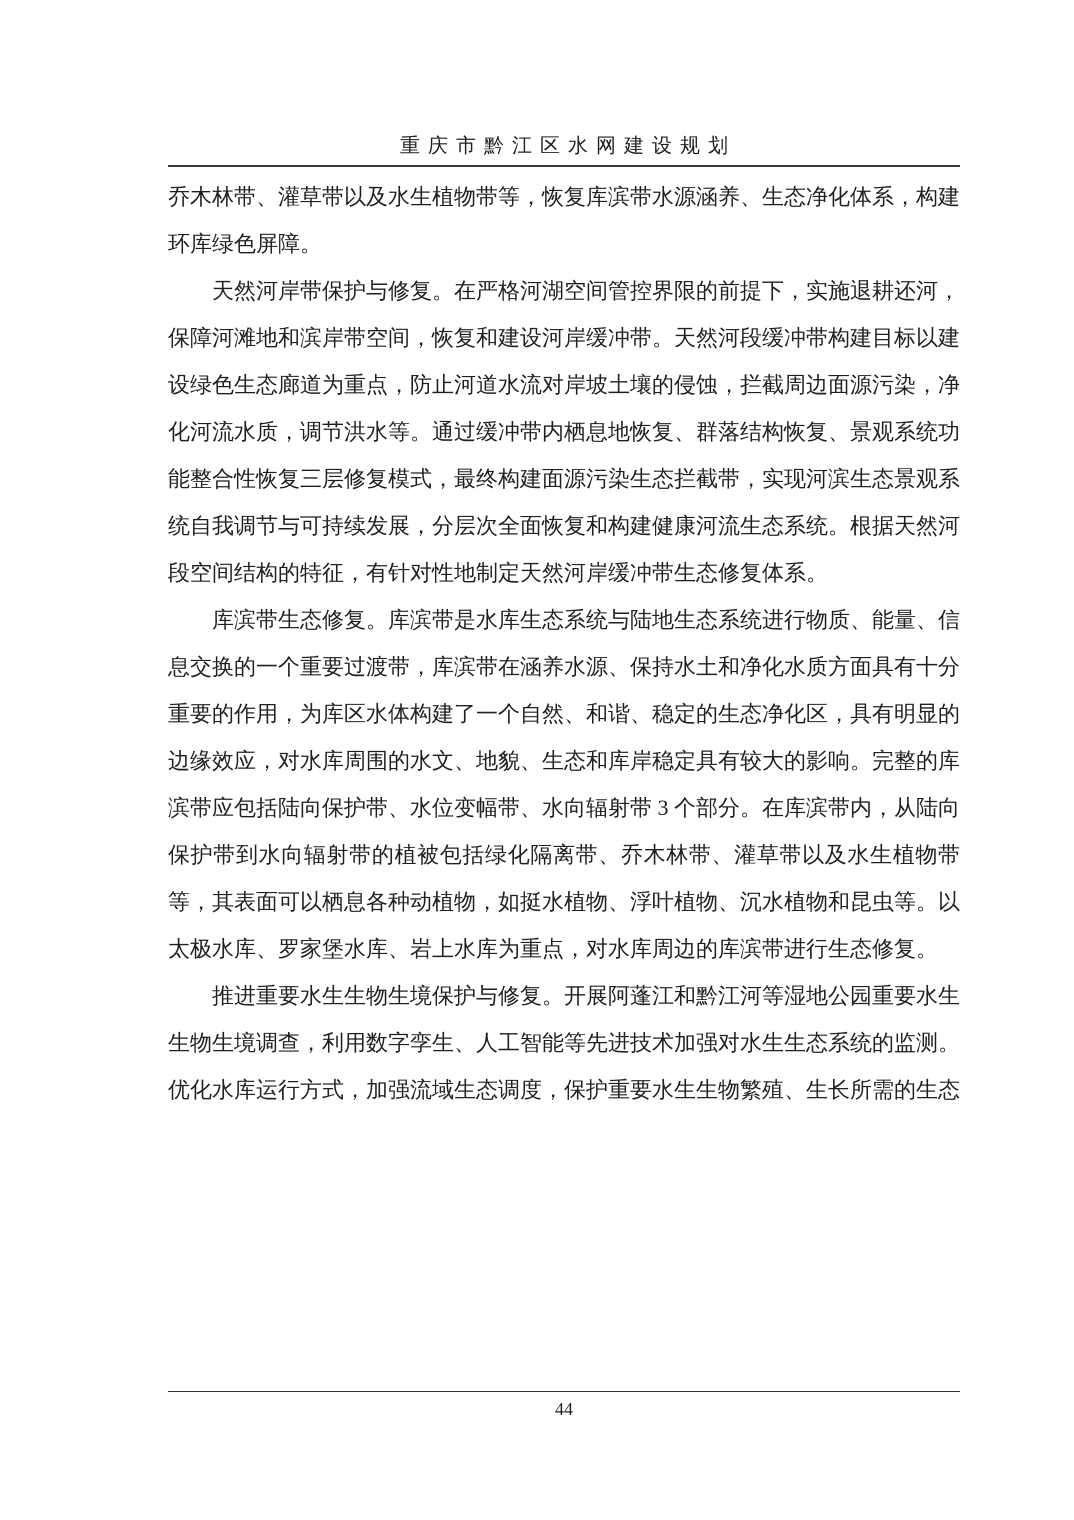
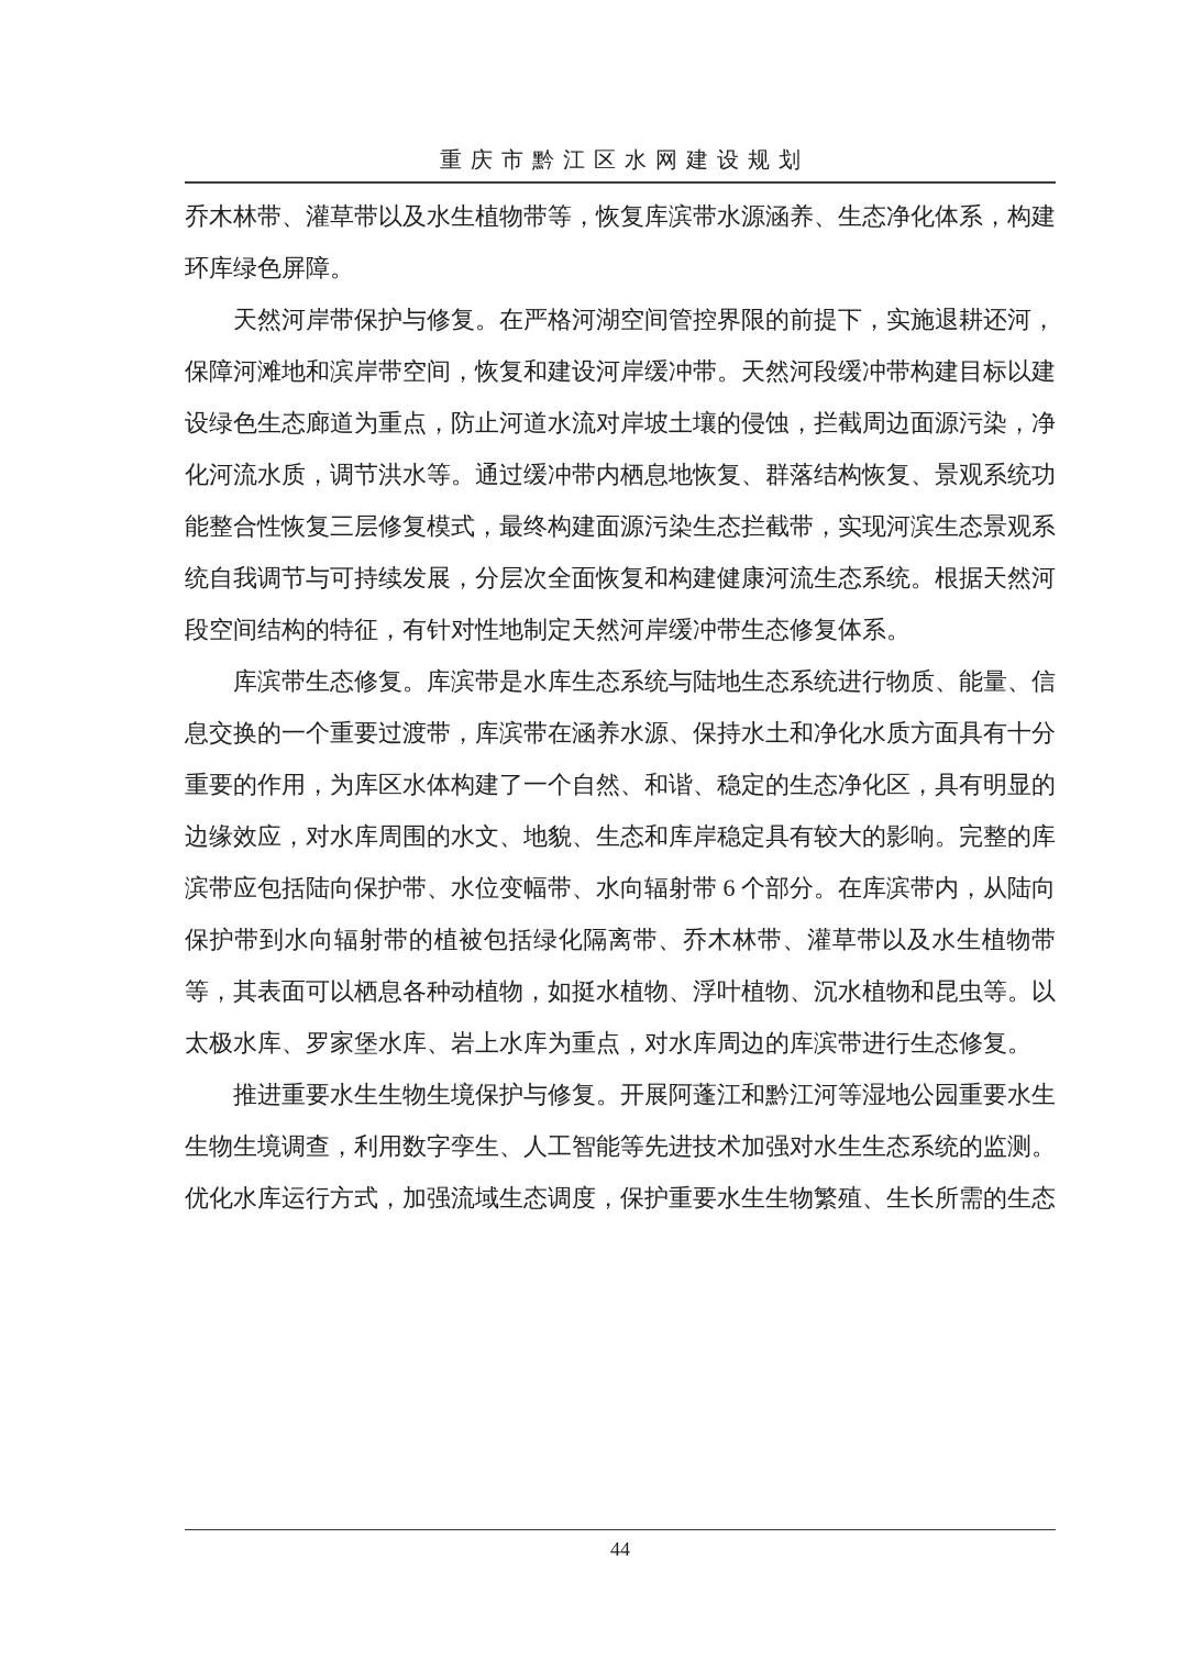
  重庆市黔江区水网建设规划
  乔木林带、灌草带以及水生植物带等，恢复库滨带水源涵养、生态净化体系，构建环库绿色屏障。
  天然河岸带保护与修复。在严格河湖空间管控界限的前提下，实施退耕还河，保障河滩地和滨岸带空间，恢复和建设河岸缓冲带。天然河段缓冲带构建目标以建设绿色生态廊道为重点，防止河道水流对岸坡土壤的侵蚀，拦截周边面源污染，净化河流水质，调节洪水等。通过缓冲带内栖息地恢复、群落结构恢复、景观系统功能整合性恢复三层修复模式，最终构建面源污染生态拦截带，实现河滨生态景观系统自我调节与可持续发展，分层次全面恢复和构建健康河流生态系统。根据天然河段空间结构的特征，有针对性地制定天然河岸缓冲带生态修复体系。
- 库滨带生态修复。库滨带是水库生态系统与陆地生态系统进行物质、能量、信息交换的一个重要过渡带，库滨带在涵养水源、保持水土和净化水质方面具有十分重要的作用，为库区水体构建了一个自然、和谐、稳定的生态净化区，具有明显的边缘效应，对水库周围的水文、地貌、生态和库岸稳定具有较大的影响。完整的库滨带应包括陆向保护带、水位变幅带、水向辐射带 3 个部分。在库滨带内，从陆向保护带到水向辐射带的植被包括绿化隔离带、乔木林带、灌草带以及水生植物带等，其表面可以栖息各种动植物，如挺水植物、浮叶植物、沉水植物和昆虫等。以太极水库、罗家堡水库、岩上水库为重点，对水库周边的库滨带进行生态修复。
+ 库滨带生态修复。库滨带是水库生态系统与陆地生态系统进行物质、能量、信息交换的一个重要过渡带，库滨带在涵养水源、保持水土和净化水质方面具有十分重要的作用，为库区水体构建了一个自然、和谐、稳定的生态净化区，具有明显的边缘效应，对水库周围的水文、地貌、生态和库岸稳定具有较大的影响。完整的库滨带应包括陆向保护带、水位变幅带、水向辐射带 6 个部分。在库滨带内，从陆向保护带到水向辐射带的植被包括绿化隔离带、乔木林带、灌草带以及水生植物带等，其表面可以栖息各种动植物，如挺水植物、浮叶植物、沉水植物和昆虫等。以太极水库、罗家堡水库、岩上水库为重点，对水库周边的库滨带进行生态修复。
  推进重要水生生物生境保护与修复。开展阿蓬江和黔江河等湿地公园重要水生生物生境调查，利用数字孪生、人工智能等先进技术加强对水生生态系统的监测。优化水库运行方式，加强流域生态调度，保护重要水生生物繁殖、生长所需的生态
  44
